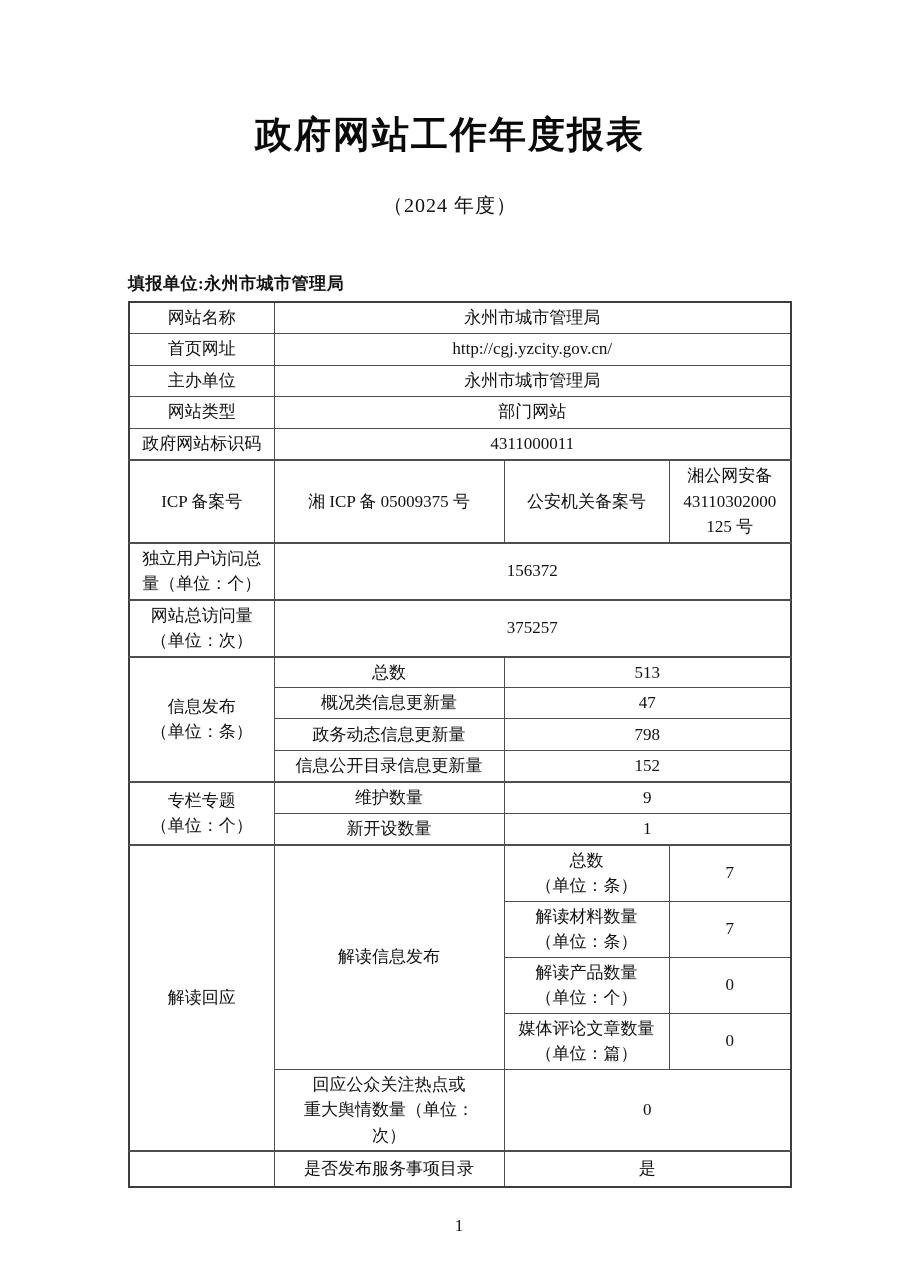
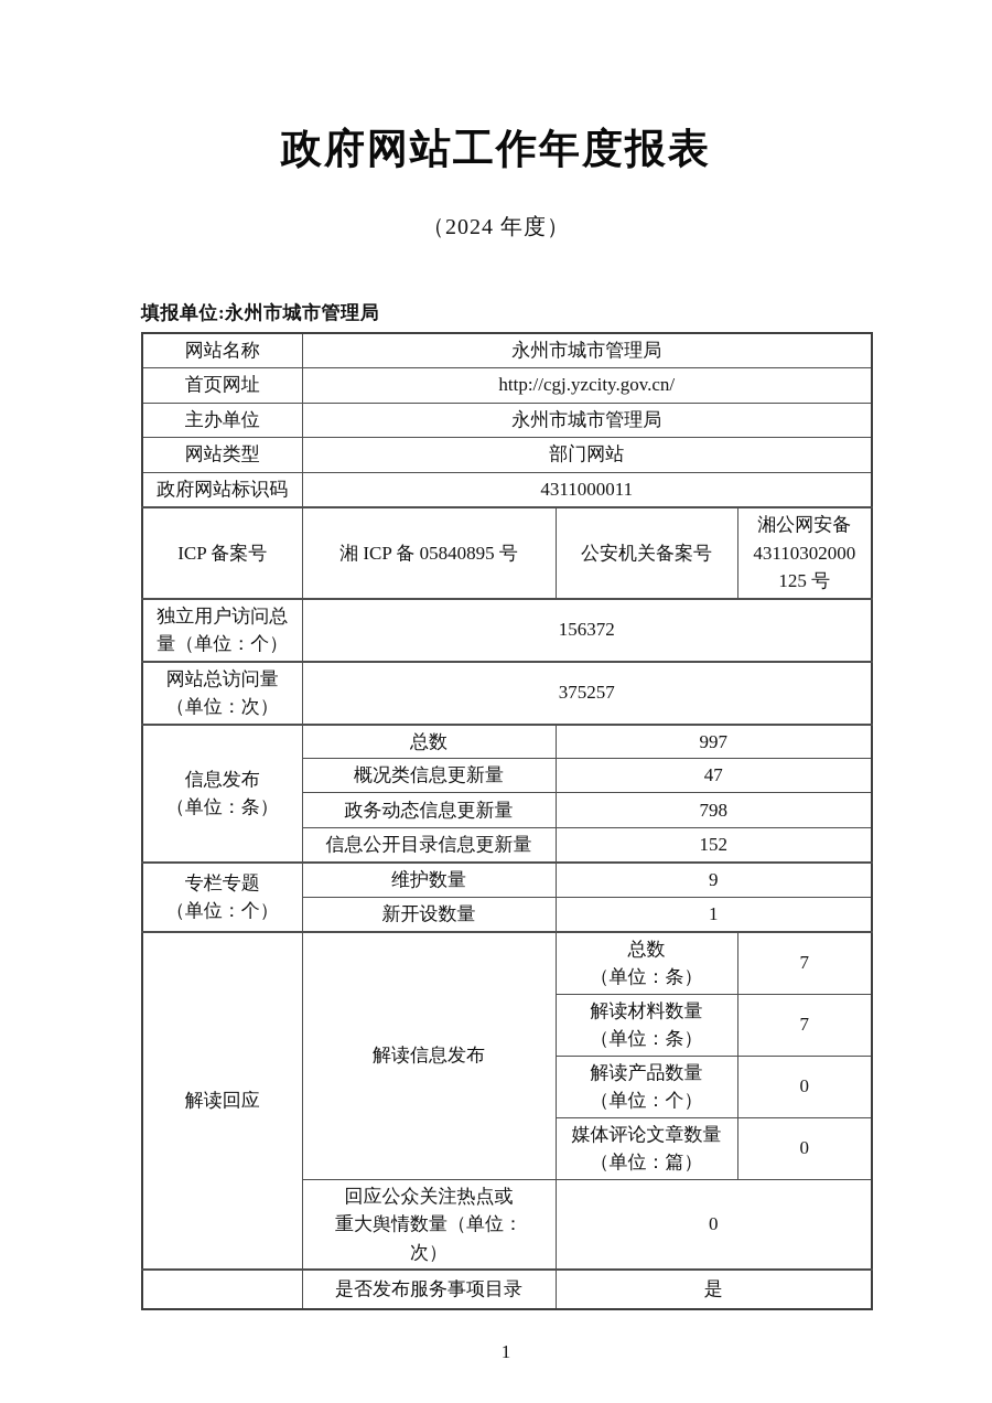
  政府网站工作年度报表
  （2024 年度）
  填报单位:永州市城市管理局
  网站名称	永州市城市管理局
  首页网址	http://cgj.yzcity.gov.cn/
  主办单位	永州市城市管理局
  网站类型	部门网站
  政府网站标识码	4311000011
- ICP 备案号	湘 ICP 备 05009375 号	公安机关备案号	湘公网安备 43110302000 125 号
+ ICP 备案号	湘 ICP 备 05840895 号	公安机关备案号	湘公网安备 43110302000 125 号
  独立用户访问总 量（单位：个）	156372
  网站总访问量 （单位：次）	375257
- 信息发布 （单位：条）	总数	513
+ 信息发布 （单位：条）	总数	997
  概况类信息更新量	47
  政务动态信息更新量	798
  信息公开目录信息更新量	152
  专栏专题 （单位：个）	维护数量	9
  新开设数量	1
  解读回应	解读信息发布	总数 （单位：条）	7
  解读材料数量 （单位：条）	7
  解读产品数量 （单位：个）	0
  媒体评论文章数量 （单位：篇）	0
  回应公众关注热点或 重大舆情数量（单位： 次）	0
  	是否发布服务事项目录	是
  1
